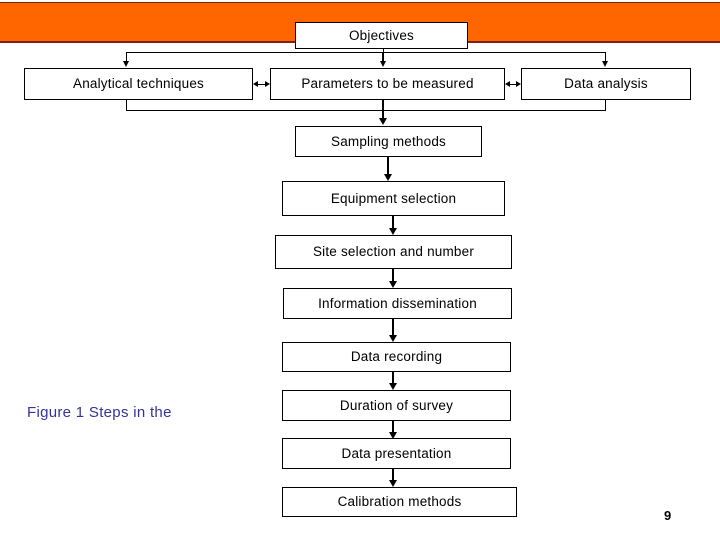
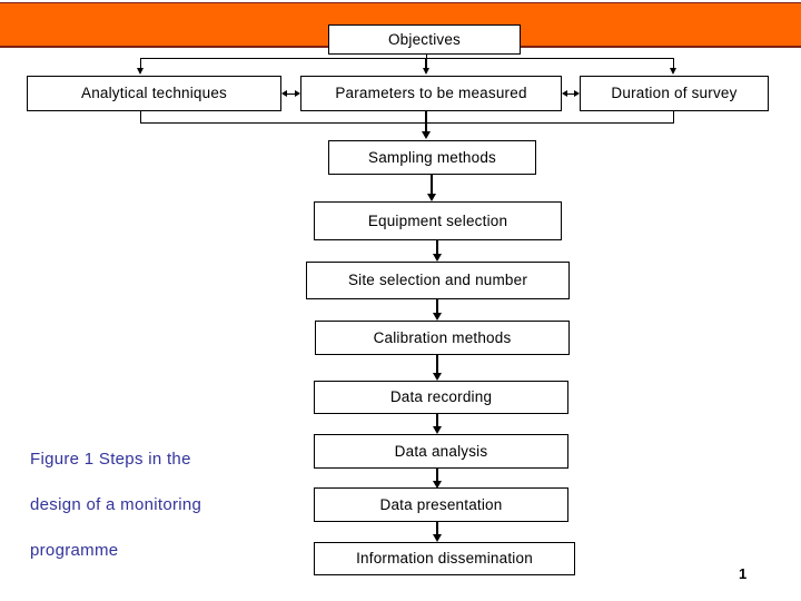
  Objectives
  Analytical techniques
  Parameters to be measured
- Data analysis
+ Duration of survey
  Sampling methods
  Equipment selection
  Site selection and number
- Information dissemination
+ Calibration methods
  Data recording
- Duration of survey
+ Data analysis
  Data presentation
- Calibration methods
+ Information dissemination
  Figure 1 Steps in the
+ design of a monitoring
+ programme
- 9
+ 1
